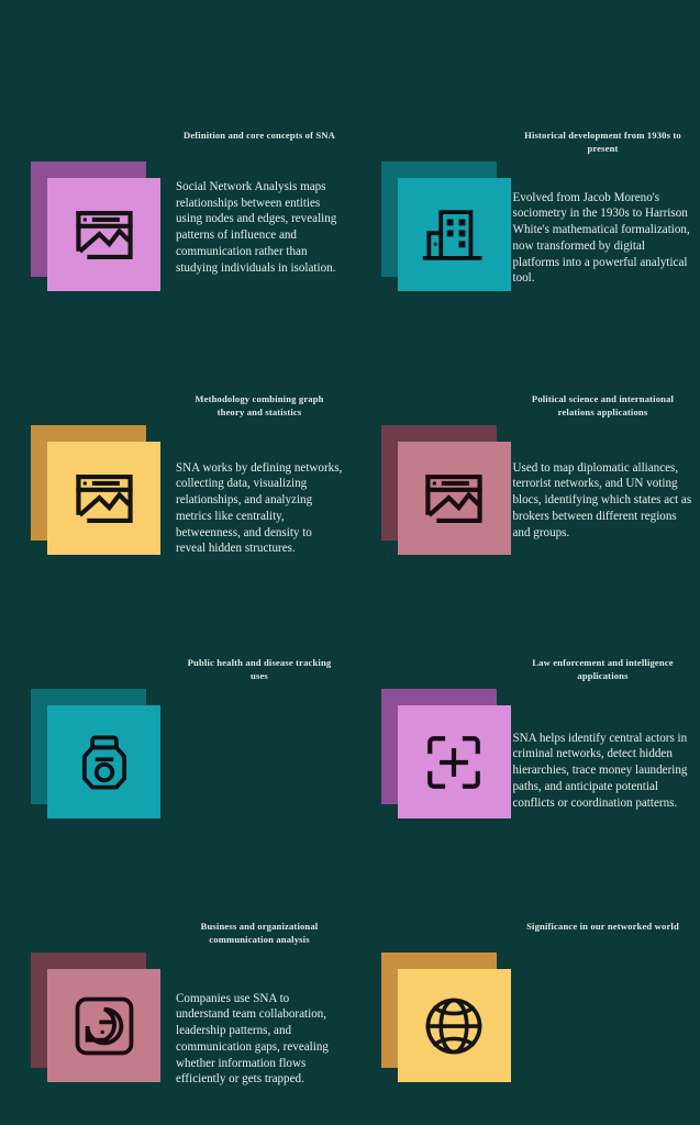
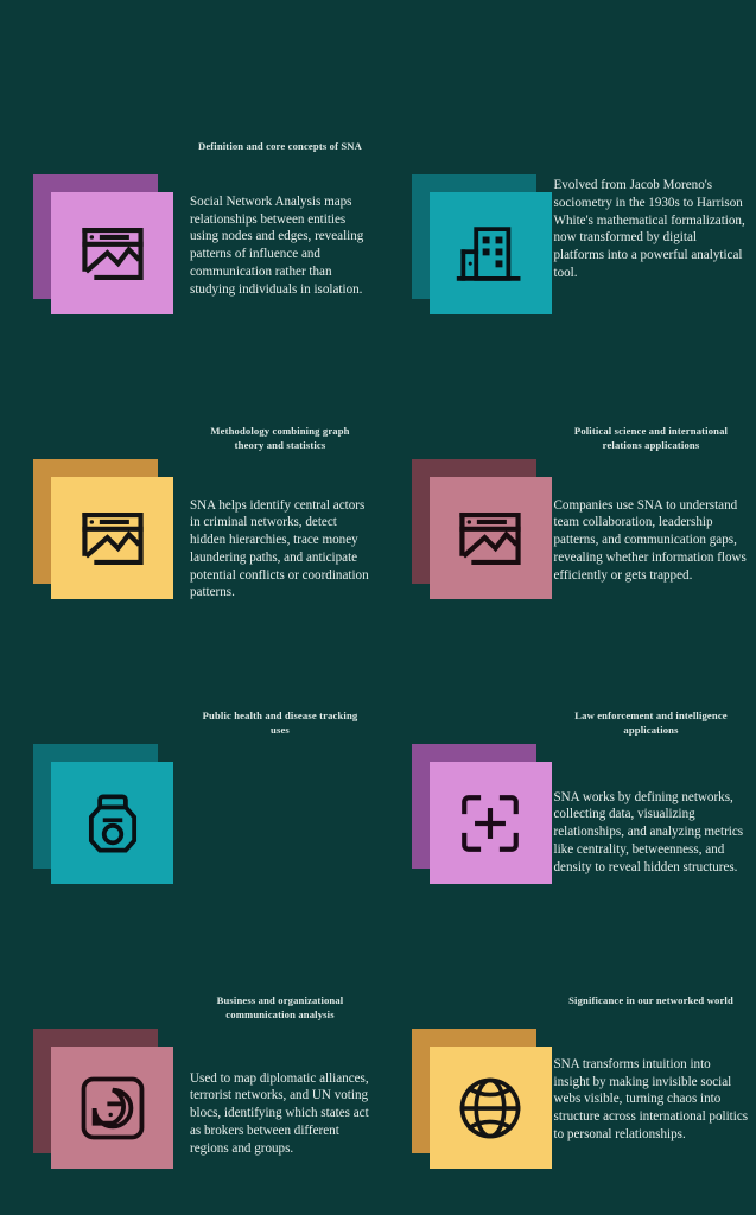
  Definition and core concepts of SNA
  Social Network Analysis maps relationships between entities using nodes and edges, revealing patterns of influence and communication rather than studying individuals in isolation.
- Historical development from 1930s to present
  Evolved from Jacob Moreno's sociometry in the 1930s to Harrison White's mathematical formalization, now transformed by digital platforms into a powerful analytical tool.
  Methodology combining graph theory and statistics
- SNA works by defining networks, collecting data, visualizing relationships, and analyzing metrics like centrality, betweenness, and density to reveal hidden structures.
+ SNA helps identify central actors in criminal networks, detect hidden hierarchies, trace money laundering paths, and anticipate potential conflicts or coordination patterns.
  Political science and international relations applications
- Used to map diplomatic alliances, terrorist networks, and UN voting blocs, identifying which states act as brokers between different regions and groups.
+ Companies use SNA to understand team collaboration, leadership patterns, and communication gaps, revealing whether information flows efficiently or gets trapped.
  Public health and disease tracking uses
  Law enforcement and intelligence applications
- SNA helps identify central actors in criminal networks, detect hidden hierarchies, trace money laundering paths, and anticipate potential conflicts or coordination patterns.
+ SNA works by defining networks, collecting data, visualizing relationships, and analyzing metrics like centrality, betweenness, and density to reveal hidden structures.
  Business and organizational communication analysis
- Companies use SNA to understand team collaboration, leadership patterns, and communication gaps, revealing whether information flows efficiently or gets trapped.
+ Used to map diplomatic alliances, terrorist networks, and UN voting blocs, identifying which states act as brokers between different regions and groups.
  Significance in our networked world
+ SNA transforms intuition into insight by making invisible social webs visible, turning chaos into structure across international politics to personal relationships.
